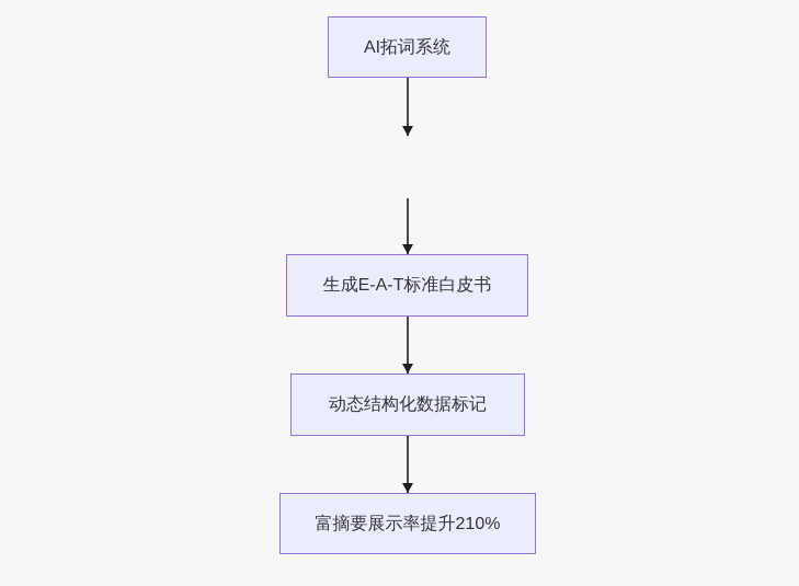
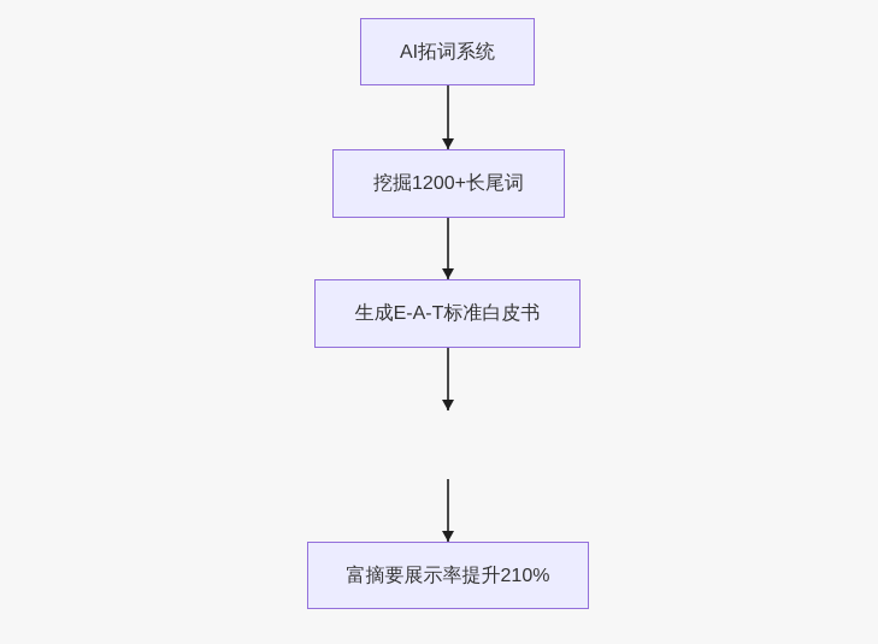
  AI拓词系统
+ 挖掘1200+长尾词
  生成E-A-T标准白皮书
- 动态结构化数据标记
  富摘要展示率提升210%
